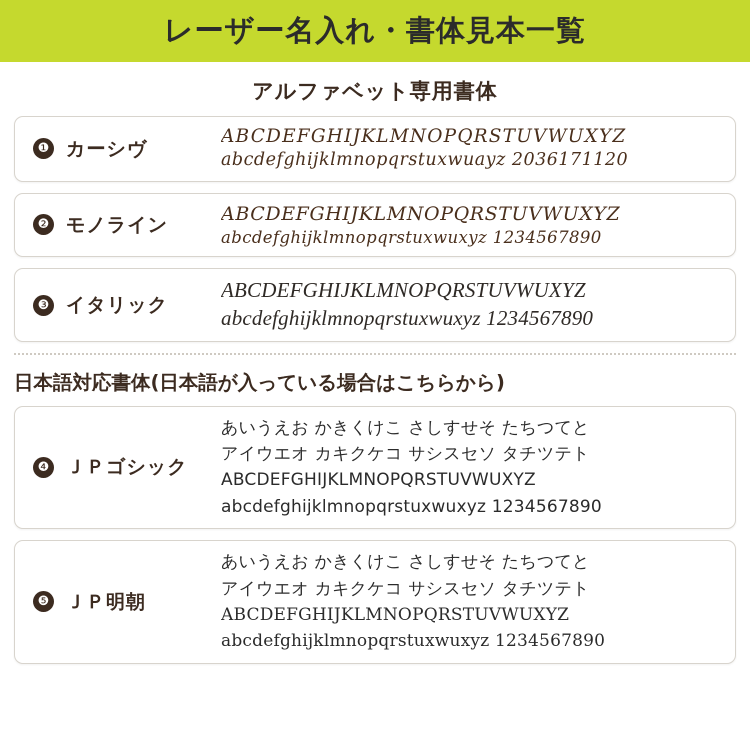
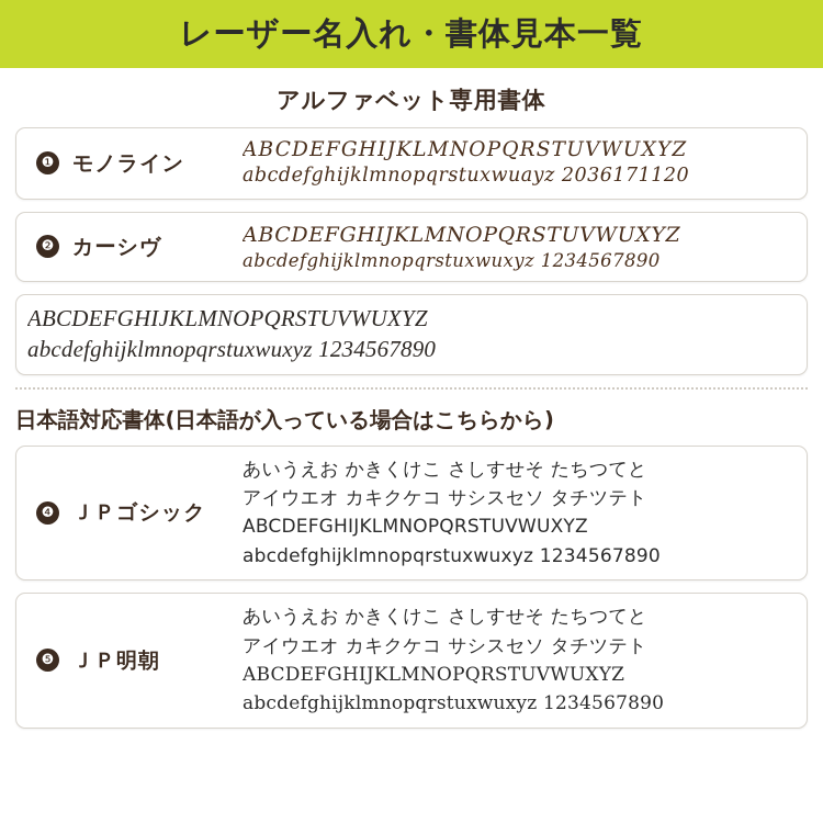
  レーザー名入れ・書体見本一覧
  アルファベット専用書体
  ❶
- カーシヴ
+ モノライン
  ABCDEFGHIJKLMNOPQRSTUVWUXYZ
  abcdefghijklmnopqrstuxwuayz 2036171120
  ❷
- モノライン
+ カーシヴ
  ABCDEFGHIJKLMNOPQRSTUVWUXYZ
  abcdefghijklmnopqrstuxwuxyz 1234567890
- ❸
- イタリック
  ABCDEFGHIJKLMNOPQRSTUVWUXYZ
  abcdefghijklmnopqrstuxwuxyz 1234567890
  日本語対応書体(日本語が入っている場合はこちらから)
  ❹
  ＪＰゴシック
  あいうえお かきくけこ さしすせそ たちつてと
  アイウエオ カキクケコ サシスセソ タチツテト
  ABCDEFGHIJKLMNOPQRSTUVWUXYZ
  abcdefghijklmnopqrstuxwuxyz 1234567890
  ❺
  ＪＰ明朝
  あいうえお かきくけこ さしすせそ たちつてと
  アイウエオ カキクケコ サシスセソ タチツテト
  ABCDEFGHIJKLMNOPQRSTUVWUXYZ
  abcdefghijklmnopqrstuxwuxyz 1234567890
